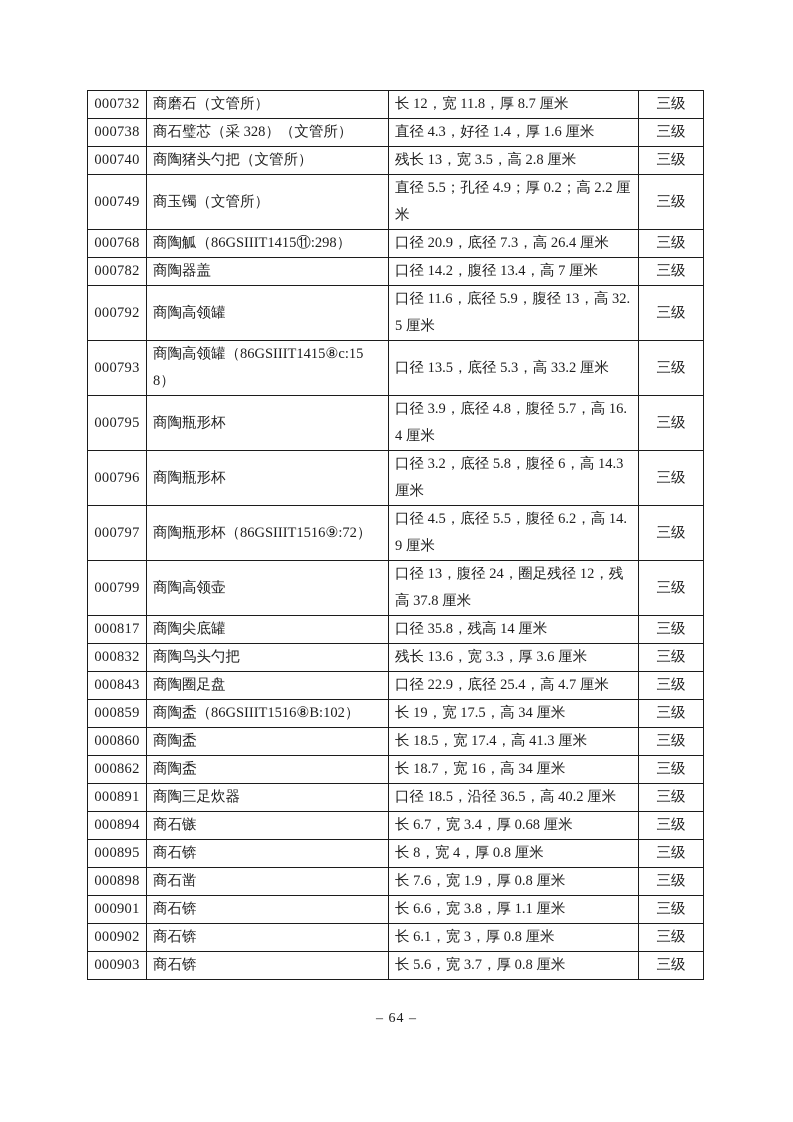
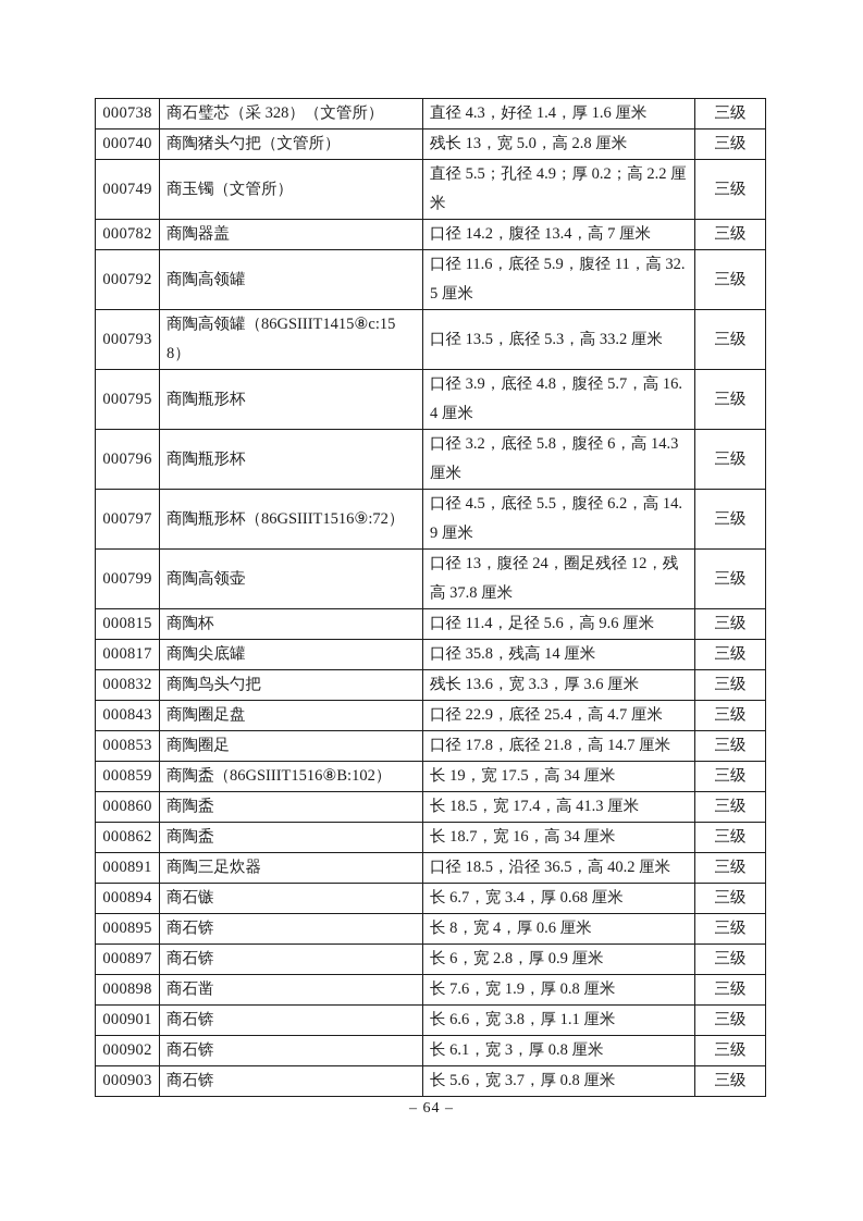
- 000732	商磨石（文管所）	长 12，宽 11.8，厚 8.7 厘米	三级
  000738	商石璧芯（采 328）（文管所）	直径 4.3，好径 1.4，厚 1.6 厘米	三级
- 000740	商陶猪头勺把（文管所）	残长 13，宽 3.5，高 2.8 厘米	三级
+ 000740	商陶猪头勺把（文管所）	残长 13，宽 5.0，高 2.8 厘米	三级
  000749	商玉镯（文管所）	直径 5.5；孔径 4.9；厚 0.2；高 2.2 厘米	三级
- 000768	商陶觚（86GSIIIT1415⑪:298）	口径 20.9，底径 7.3，高 26.4 厘米	三级
  000782	商陶器盖	口径 14.2，腹径 13.4，高 7 厘米	三级
- 000792	商陶高领罐	口径 11.6，底径 5.9，腹径 13，高 32.5 厘米	三级
+ 000792	商陶高领罐	口径 11.6，底径 5.9，腹径 11，高 32.5 厘米	三级
  000793	商陶高领罐（86GSIIIT1415⑧c:158）	口径 13.5，底径 5.3，高 33.2 厘米	三级
  000795	商陶瓶形杯	口径 3.9，底径 4.8，腹径 5.7，高 16.4 厘米	三级
  000796	商陶瓶形杯	口径 3.2，底径 5.8，腹径 6，高 14.3 厘米	三级
  000797	商陶瓶形杯（86GSIIIT1516⑨:72）	口径 4.5，底径 5.5，腹径 6.2，高 14.9 厘米	三级
  000799	商陶高领壶	口径 13，腹径 24，圈足残径 12，残高 37.8 厘米	三级
+ 000815	商陶杯	口径 11.4，足径 5.6，高 9.6 厘米	三级
  000817	商陶尖底罐	口径 35.8，残高 14 厘米	三级
  000832	商陶鸟头勺把	残长 13.6，宽 3.3，厚 3.6 厘米	三级
  000843	商陶圈足盘	口径 22.9，底径 25.4，高 4.7 厘米	三级
+ 000853	商陶圈足	口径 17.8，底径 21.8，高 14.7 厘米	三级
  000859	商陶盉（86GSIIIT1516⑧B:102）	长 19，宽 17.5，高 34 厘米	三级
  000860	商陶盉	长 18.5，宽 17.4，高 41.3 厘米	三级
  000862	商陶盉	长 18.7，宽 16，高 34 厘米	三级
  000891	商陶三足炊器	口径 18.5，沿径 36.5，高 40.2 厘米	三级
  000894	商石镞	长 6.7，宽 3.4，厚 0.68 厘米	三级
- 000895	商石锛	长 8，宽 4，厚 0.8 厘米	三级
+ 000895	商石锛	长 8，宽 4，厚 0.6 厘米	三级
+ 000897	商石锛	长 6，宽 2.8，厚 0.9 厘米	三级
  000898	商石凿	长 7.6，宽 1.9，厚 0.8 厘米	三级
  000901	商石锛	长 6.6，宽 3.8，厚 1.1 厘米	三级
  000902	商石锛	长 6.1，宽 3，厚 0.8 厘米	三级
  000903	商石锛	长 5.6，宽 3.7，厚 0.8 厘米	三级
  – 64 –
